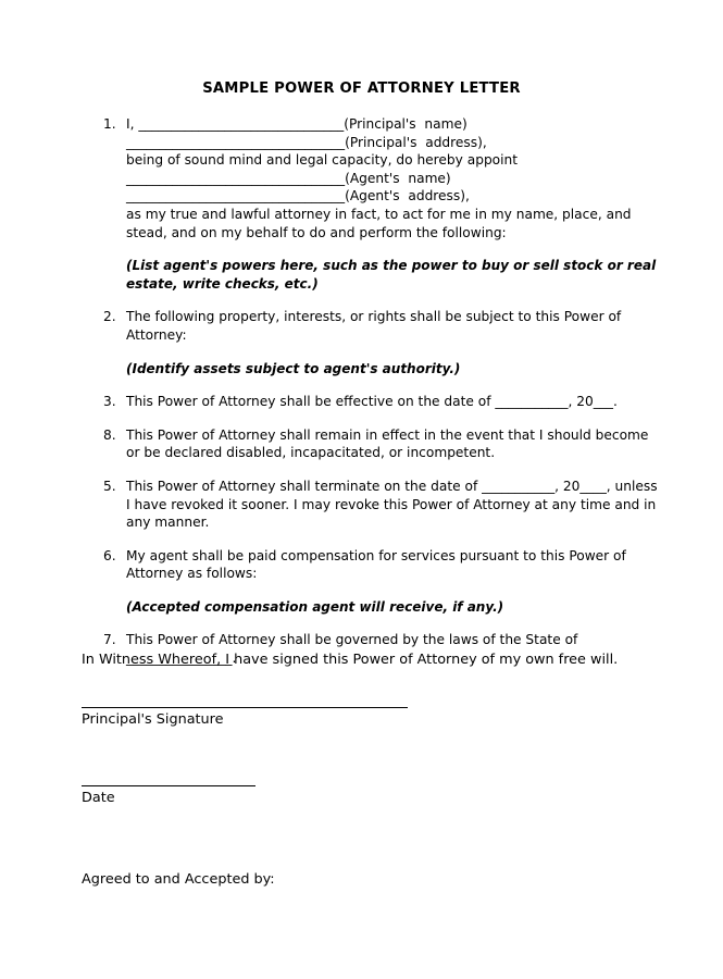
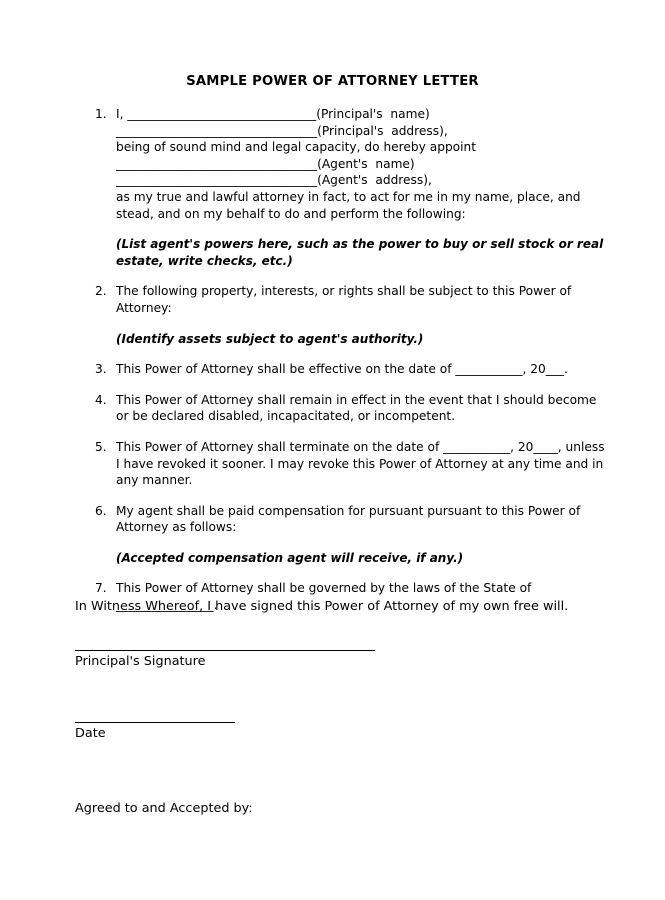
  SAMPLE POWER OF ATTORNEY LETTER
  1.
  I, _______________________________(Principal's name)
  _________________________________(Principal's address),
  being of sound mind and legal capacity, do hereby appoint
  _________________________________(Agent's name)
  _________________________________(Agent's address),
  as my true and lawful attorney in fact, to act for me in my name, place, and stead, and on my behalf to do and perform the following:
  (List agent's powers here, such as the power to buy or sell stock or real estate, write checks, etc.)
  2.
  The following property, interests, or rights shall be subject to this Power of Attorney:
  (Identify assets subject to agent's authority.)
  3.
  This Power of Attorney shall be effective on the date of ___________, 20___.
- 8.
+ 4.
  This Power of Attorney shall remain in effect in the event that I should become or be declared disabled, incapacitated, or incompetent.
  5.
  This Power of Attorney shall terminate on the date of ___________, 20____, unless I have revoked it sooner. I may revoke this Power of Attorney at any time and in any manner.
  6.
- My agent shall be paid compensation for services pursuant to this Power of Attorney as follows:
+ My agent shall be paid compensation for pursuant pursuant to this Power of Attorney as follows:
  (Accepted compensation agent will receive, if any.)
  7.
  This Power of Attorney shall be governed by the laws of the State of ________________.
  In Witness Whereof, I have signed this Power of Attorney of my own free will.
  Principal's Signature
  Date
  Agreed to and Accepted by:
